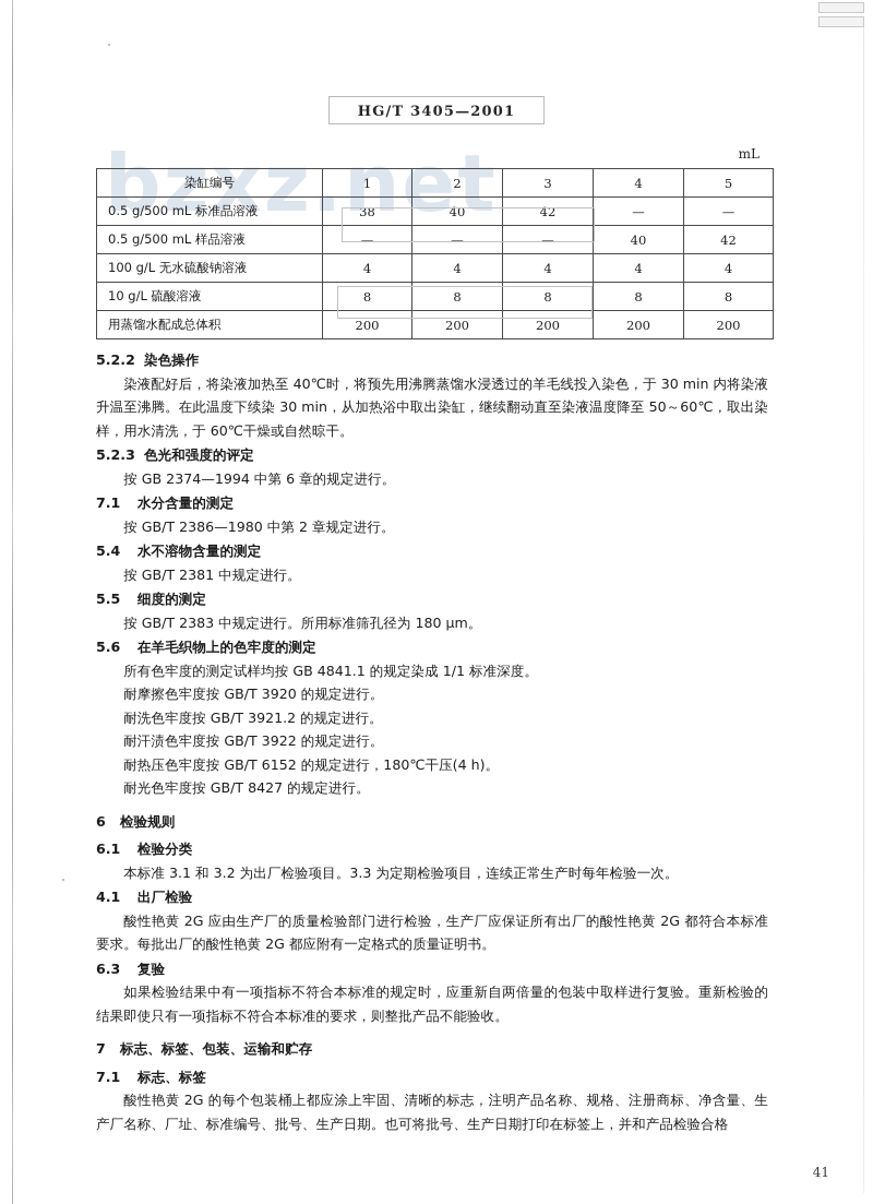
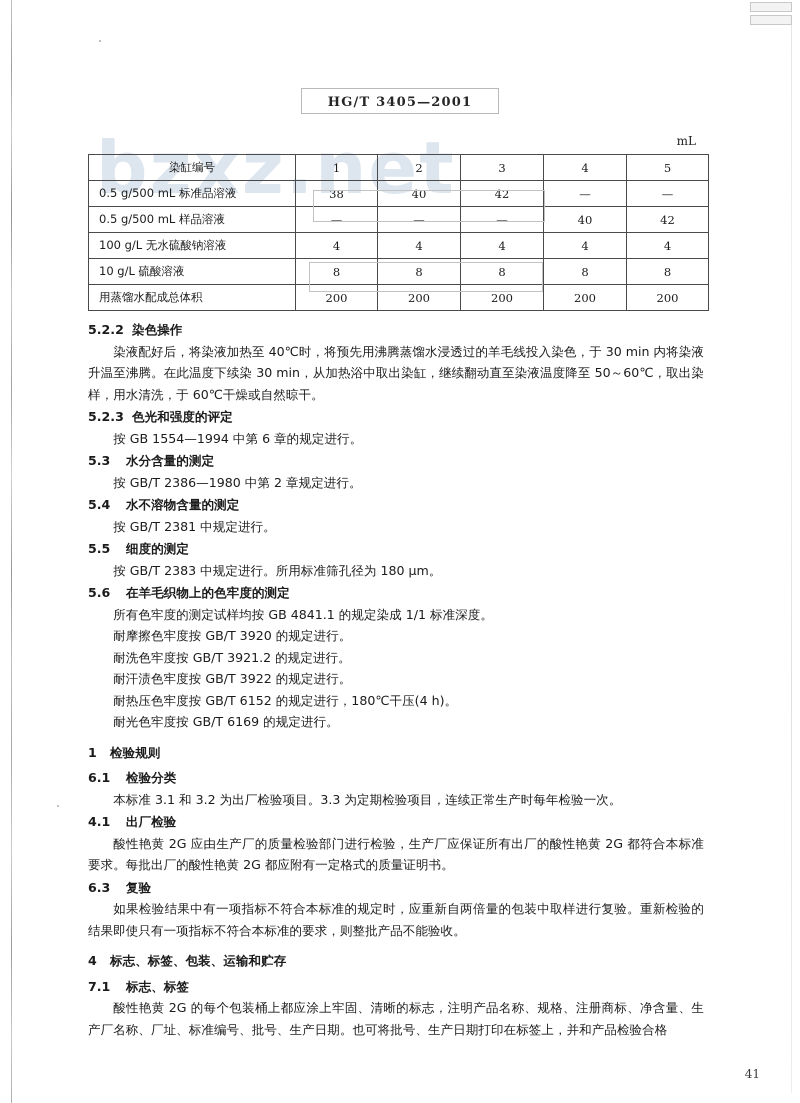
  bzxz.net
  HG/T 3405—2001
  mL
  染缸编号	1	2	3	4	5
  0.5 g/500 mL 标准品溶液	38	40	42	—	—
  0.5 g/500 mL 样品溶液	—	—	—	40	42
  100 g/L 无水硫酸钠溶液	4	4	4	4	4
  10 g/L 硫酸溶液	8	8	8	8	8
  用蒸馏水配成总体积	200	200	200	200	200
  5.2.2 染色操作
  染液配好后，将染液加热至 40℃时，将预先用沸腾蒸馏水浸透过的羊毛线投入染色，于 30 min 内将染液升温至沸腾。在此温度下续染 30 min，从加热浴中取出染缸，继续翻动直至染液温度降至 50～60℃，取出染样，用水清洗，于 60℃干燥或自然晾干。
  5.2.3 色光和强度的评定
- 按 GB 2374—1994 中第 6 章的规定进行。
+ 按 GB 1554—1994 中第 6 章的规定进行。
- 7.1 水分含量的测定
+ 5.3 水分含量的测定
  按 GB/T 2386—1980 中第 2 章规定进行。
  5.4 水不溶物含量的测定
  按 GB/T 2381 中规定进行。
  5.5 细度的测定
  按 GB/T 2383 中规定进行。所用标准筛孔径为 180 μm。
  5.6 在羊毛织物上的色牢度的测定
  所有色牢度的测定试样均按 GB 4841.1 的规定染成 1/1 标准深度。
  耐摩擦色牢度按 GB/T 3920 的规定进行。
  耐洗色牢度按 GB/T 3921.2 的规定进行。
  耐汗渍色牢度按 GB/T 3922 的规定进行。
  耐热压色牢度按 GB/T 6152 的规定进行，180℃干压(4 h)。
- 耐光色牢度按 GB/T 8427 的规定进行。
+ 耐光色牢度按 GB/T 6169 的规定进行。
- 6 检验规则
+ 1 检验规则
  6.1 检验分类
  本标准 3.1 和 3.2 为出厂检验项目。3.3 为定期检验项目，连续正常生产时每年检验一次。
  4.1 出厂检验
  酸性艳黄 2G 应由生产厂的质量检验部门进行检验，生产厂应保证所有出厂的酸性艳黄 2G 都符合本标准要求。每批出厂的酸性艳黄 2G 都应附有一定格式的质量证明书。
  6.3 复验
  如果检验结果中有一项指标不符合本标准的规定时，应重新自两倍量的包装中取样进行复验。重新检验的结果即使只有一项指标不符合本标准的要求，则整批产品不能验收。
- 7 标志、标签、包装、运输和贮存
+ 4 标志、标签、包装、运输和贮存
  7.1 标志、标签
  酸性艳黄 2G 的每个包装桶上都应涂上牢固、清晰的标志，注明产品名称、规格、注册商标、净含量、生产厂名称、厂址、标准编号、批号、生产日期。也可将批号、生产日期打印在标签上，并和产品检验合格
  41
